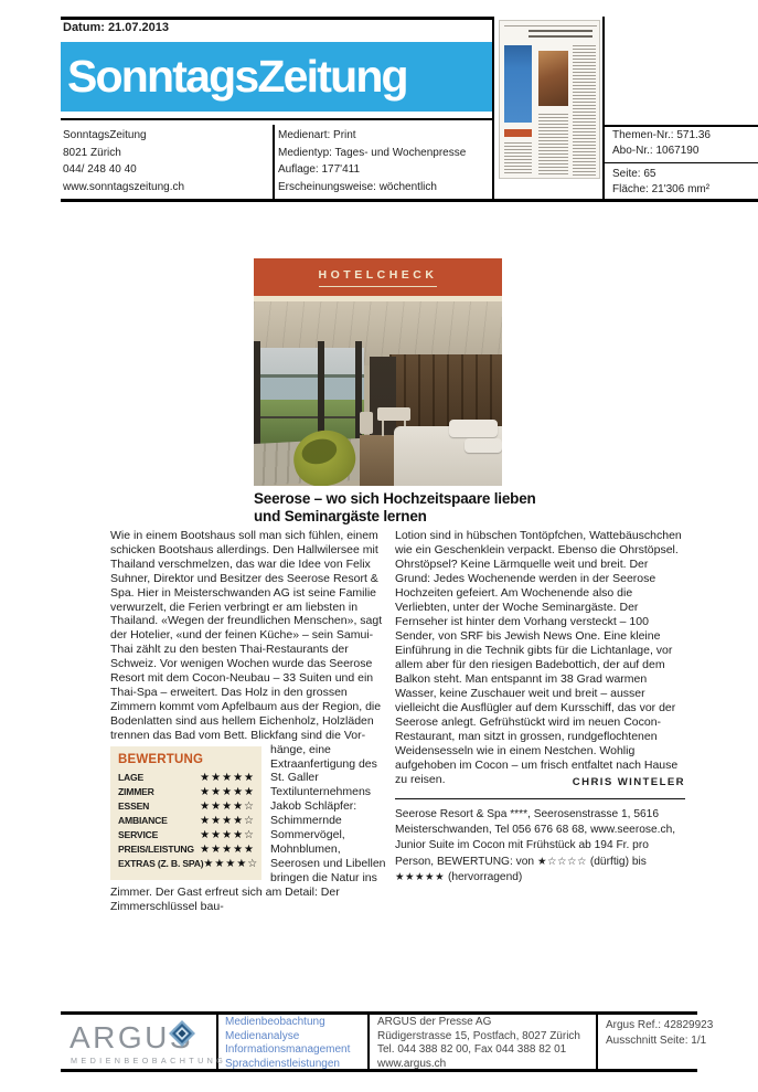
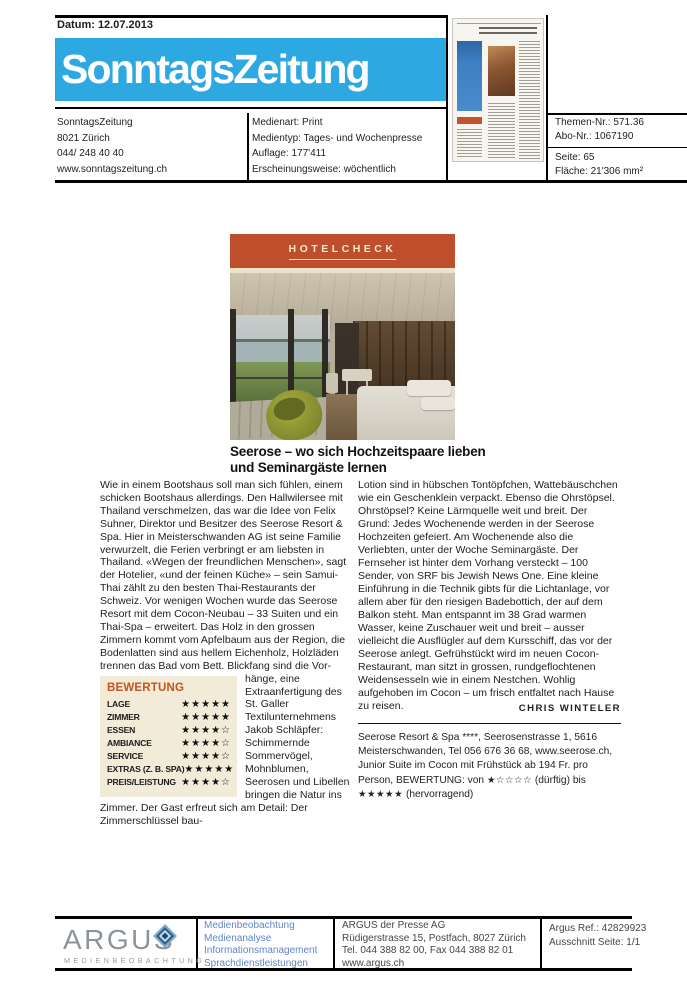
- Datum: 21.07.2013
+ Datum: 12.07.2013
  SonntagsZeitung
  SonntagsZeitung
  8021 Zürich
  044/ 248 40 40
  www.sonntagszeitung.ch
  Medienart: Print
  Medientyp: Tages- und Wochenpresse
  Auflage: 177'411
  Erscheinungsweise: wöchentlich
  Themen-Nr.: 571.36
  Abo-Nr.: 1067190
  Seite: 65
  Fläche: 21'306 mm²
  HOTELCHECK
  Seerose – wo sich Hochzeitspaare lieben
  und Seminargäste lernen
  Wie in einem Bootshaus soll man sich fühlen, einem schicken Bootshaus allerdings. Den Hallwilersee mit Thailand verschmelzen, das war die Idee von Felix Suhner, Direktor und Besitzer des Seerose Resort & Spa. Hier in Meisterschwanden AG ist seine Familie verwurzelt, die Ferien verbringt er am liebsten in Thailand. «Wegen der freundlichen Menschen», sagt der Hotelier, «und der feinen Küche» – sein Samui-Thai zählt zu den besten Thai-Restaurants der Schweiz. Vor wenigen Wochen wurde das Seerose Resort mit dem Cocon-Neubau – 33 Suiten und ein Thai-Spa – erweitert. Das Holz in den grossen Zimmern kommt vom Apfelbaum aus der Region, die Bodenlatten sind aus hellem Eichenholz, Holzläden trennen das Bad vom Bett. Blickfang sind die Vor-
  BEWERTUNG
  LAGE
  ★★★★★
  ZIMMER
  ★★★★★
  ESSEN
  ★★★★☆
  AMBIANCE
  ★★★★☆
  SERVICE
  ★★★★☆
- PREIS/LEISTUNG
+ EXTRAS (Z. B. SPA)
  ★★★★★
- EXTRAS (Z. B. SPA)
+ PREIS/LEISTUNG
  ★★★★☆
  hänge, eine Extraanfertigung des St. Galler Textilunternehmens Jakob Schläpfer: Schimmernde Sommervögel, Mohnblumen, Seerosen und Libellen bringen die Natur ins Zimmer. Der Gast erfreut sich am Detail: Der Zimmerschlüssel bau-
  Lotion sind in hübschen Tontöpfchen, Wattebäuschchen wie ein Geschenklein verpackt. Ebenso die Ohrstöpsel. Ohrstöpsel? Keine Lärmquelle weit und breit. Der Grund: Jedes Wochenende werden in der Seerose Hochzeiten gefeiert. Am Wochenende also die Verliebten, unter der Woche Seminargäste. Der Fernseher ist hinter dem Vorhang versteckt – 100 Sender, von SRF bis Jewish News One. Eine kleine Einführung in die Technik gibts für die Lichtanlage, vor allem aber für den riesigen Badebottich, der auf dem Balkon steht. Man entspannt im 38 Grad warmen Wasser, keine Zuschauer weit und breit – ausser vielleicht die Ausflügler auf dem Kursschiff, das vor der Seerose anlegt. Gefrühstückt wird im neuen Cocon-Restaurant, man sitzt in grossen, rundgeflochtenen Weidensesseln wie in einem Nestchen. Wohlig aufgehoben im Cocon – um frisch entfaltet nach Hause zu reisen.
  CHRIS WINTELER
- Seerose Resort & Spa ****, Seerosenstrasse 1, 5616 Meisterschwanden, Tel 056 676 68 68, www.seerose.ch, Junior Suite im Cocon mit Frühstück ab 194 Fr. pro Person, BEWERTUNG: von ★☆☆☆☆ (dürftig) bis ★★★★★ (hervorragend)
+ Seerose Resort & Spa ****, Seerosenstrasse 1, 5616 Meisterschwanden, Tel 056 676 36 68, www.seerose.ch, Junior Suite im Cocon mit Frühstück ab 194 Fr. pro Person, BEWERTUNG: von ★☆☆☆☆ (dürftig) bis ★★★★★ (hervorragend)
  ARGU
  MEDIENBEOBACHTUNG
  Medienbeobachtung
  Medienanalyse
  Informationsmanagement
  Sprachdienstleistungen
  ARGUS der Presse AG
  Rüdigerstrasse 15, Postfach, 8027 Zürich
  Tel. 044 388 82 00, Fax 044 388 82 01
  www.argus.ch
  Argus Ref.: 42829923
  Ausschnitt Seite: 1/1
